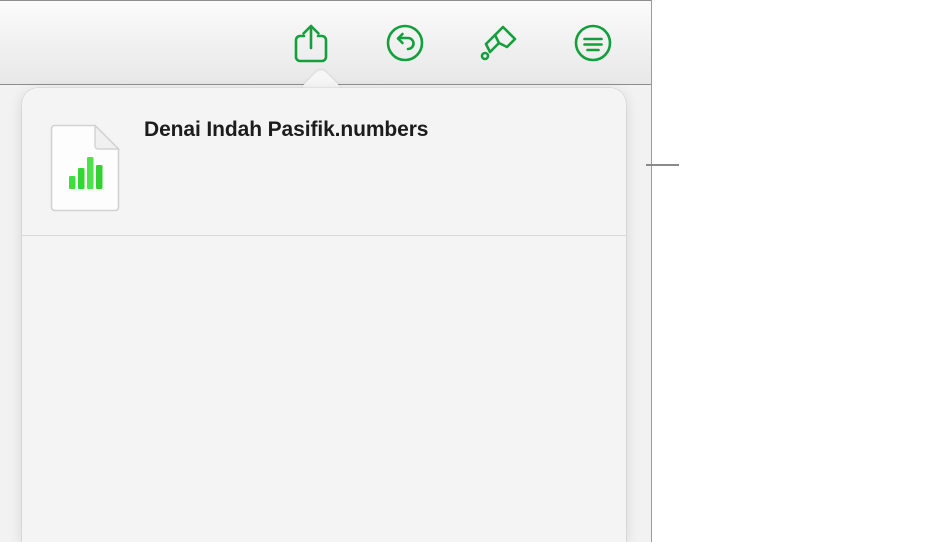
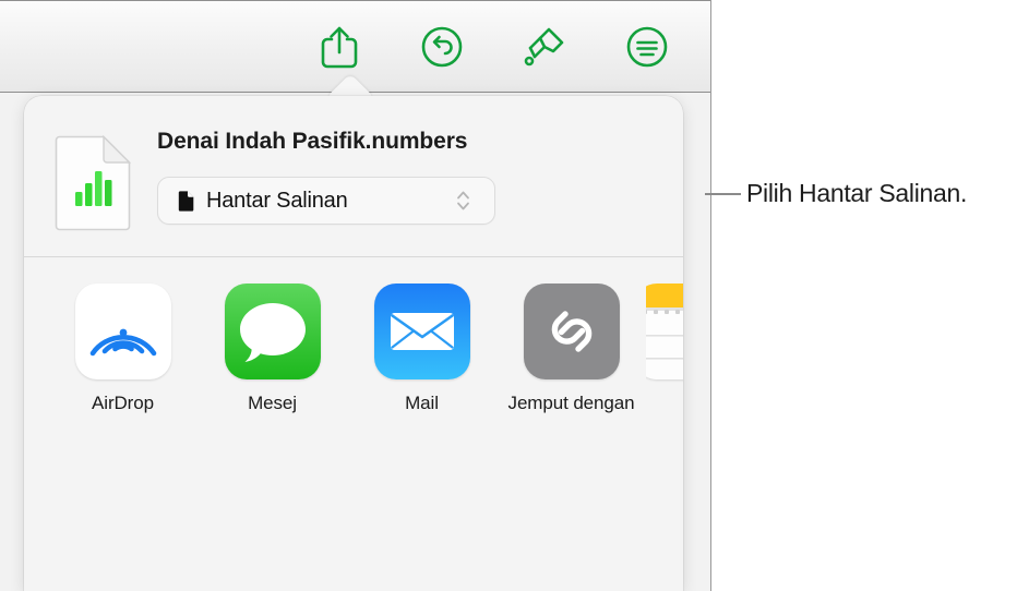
  Denai Indah Pasifik.numbers
+ Hantar Salinan
+ AirDrop
+ Mesej
+ Mail
+ Jemput dengan
+ Pilih Hantar Salinan.
